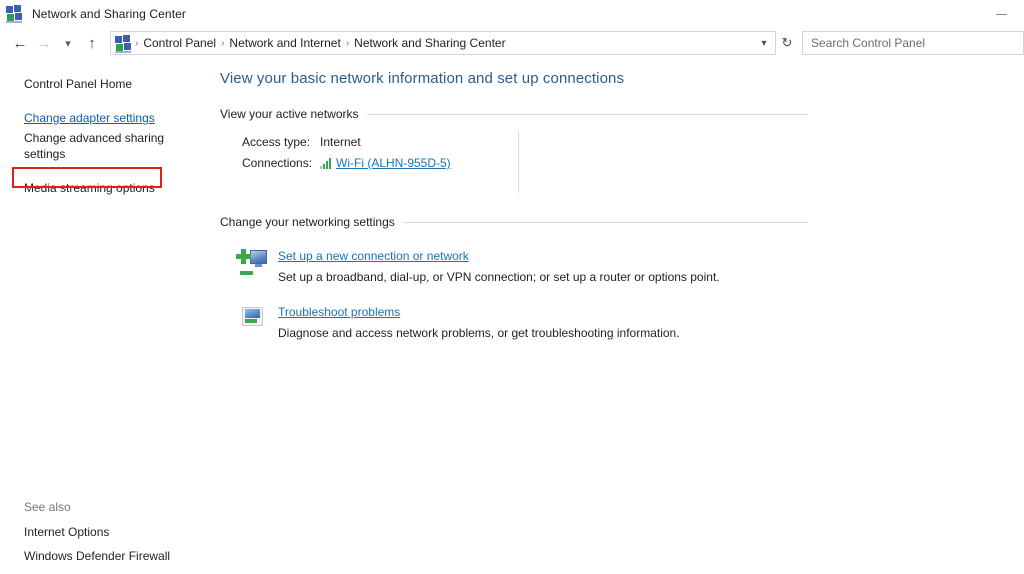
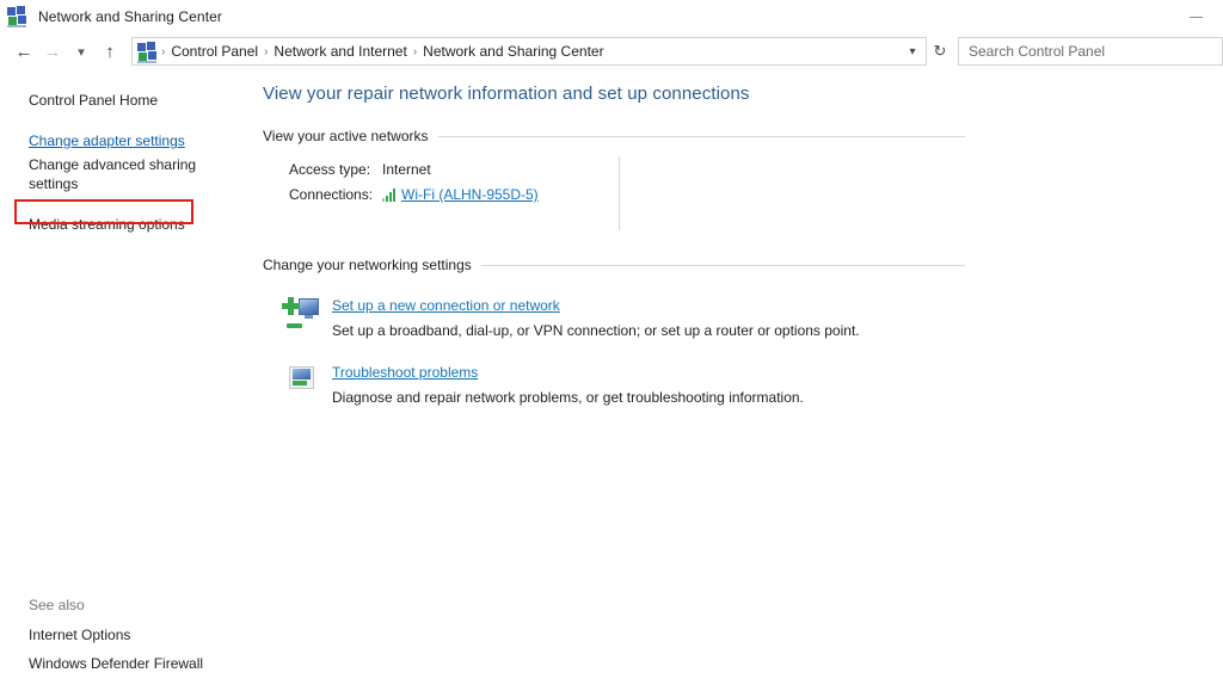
  Network and Sharing Center
  ←
  →
  ▾
  ↑
  ›
  Control Panel
  ›
  Network and Internet
  ›
  Network and Sharing Center
  ▾
  ↻
  Search Control Panel
  Control Panel Home
  Change adapter settings
  Change advanced sharing settings
  Media streaming options
  See also
  Internet Options
  Windows Defender Firewall
- View your basic network information and set up connections
+ View your repair network information and set up connections
  View your active networks
  Access type:
  Internet
  Connections:
  Wi-Fi (ALHN-955D-5)
  Change your networking settings
  Set up a new connection or network
  Set up a broadband, dial-up, or VPN connection; or set up a router or options point.
  Troubleshoot problems
- Diagnose and access network problems, or get troubleshooting information.
+ Diagnose and repair network problems, or get troubleshooting information.
